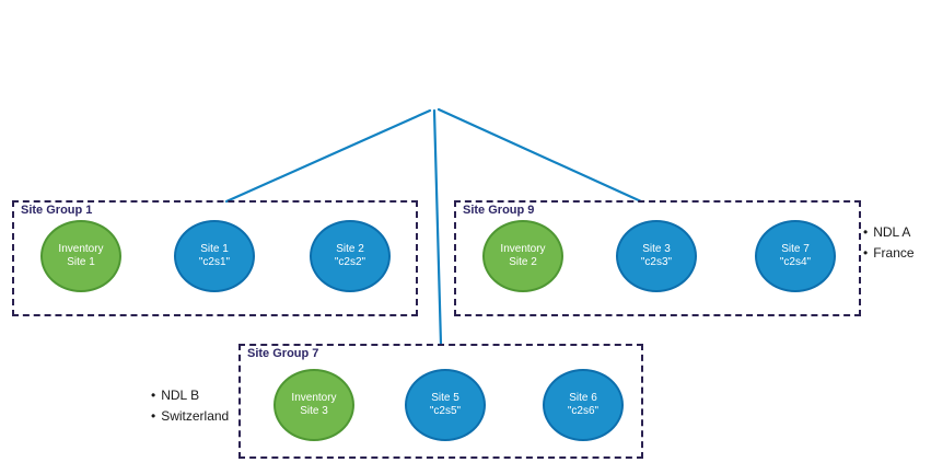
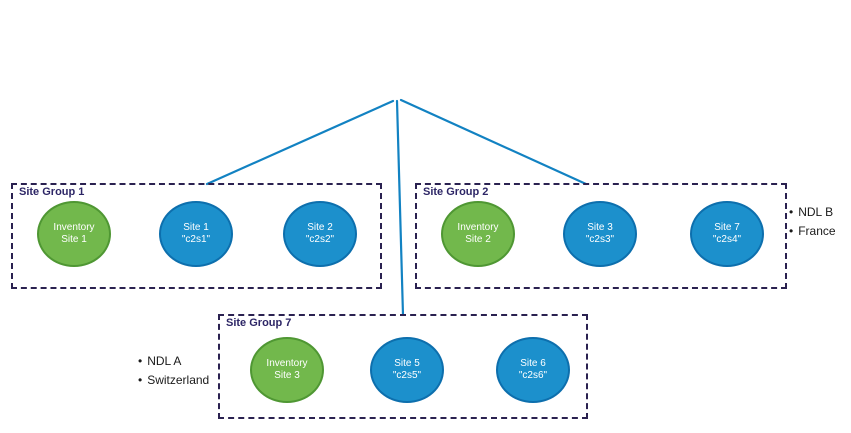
  Site Group 1
  Inventory
  Site 1
  Site 1
  "c2s1"
  Site 2
  "c2s2"
- Site Group 9
+ Site Group 2
  Inventory
  Site 2
  Site 3
  "c2s3"
  Site 7
  "c2s4"
  Site Group 7
  Inventory
  Site 3
  Site 5
  "c2s5"
  Site 6
  "c2s6"
- • NDL A
+ • NDL B
  • France
- • NDL B
+ • NDL A
  • Switzerland
